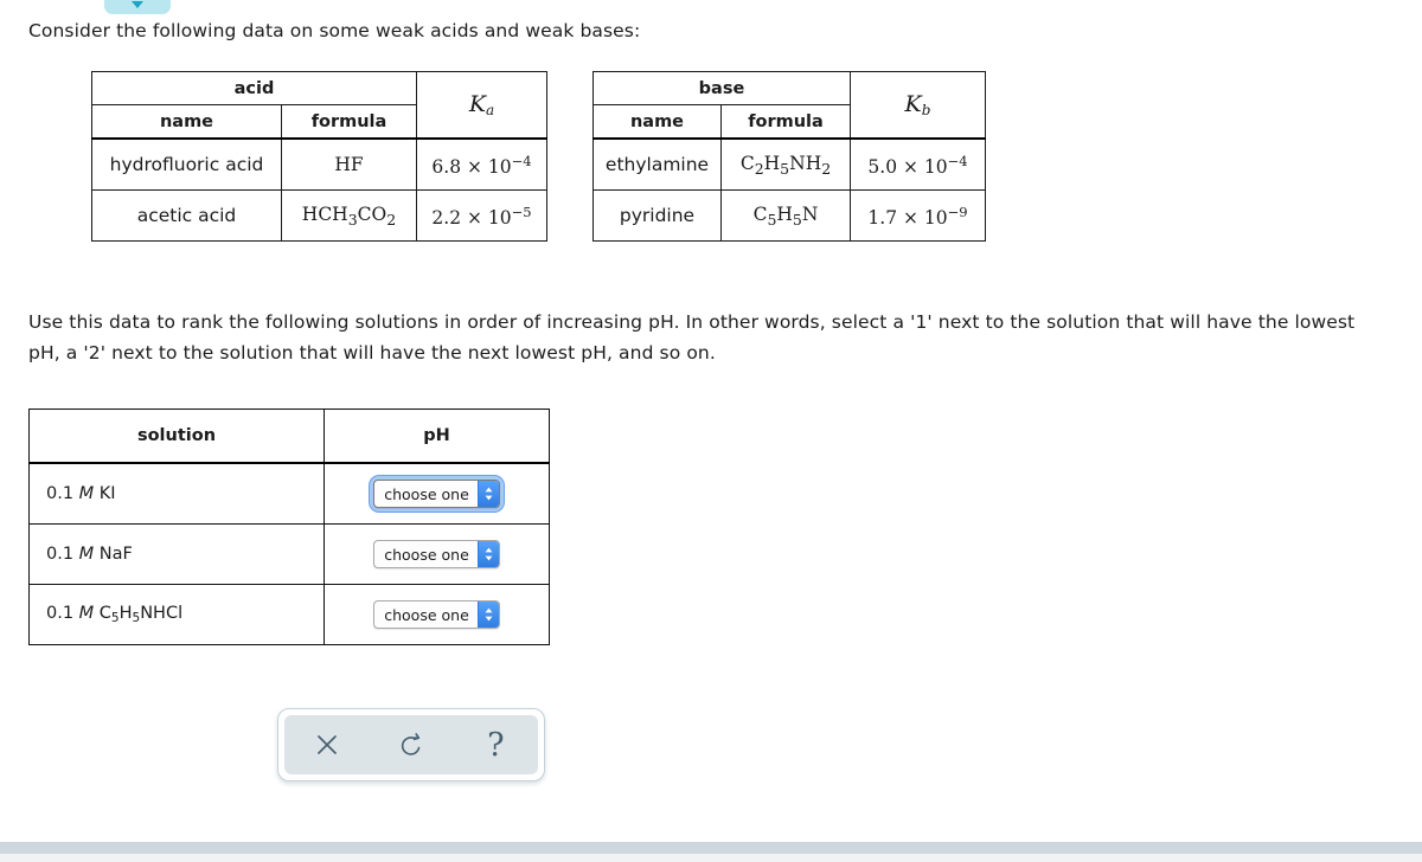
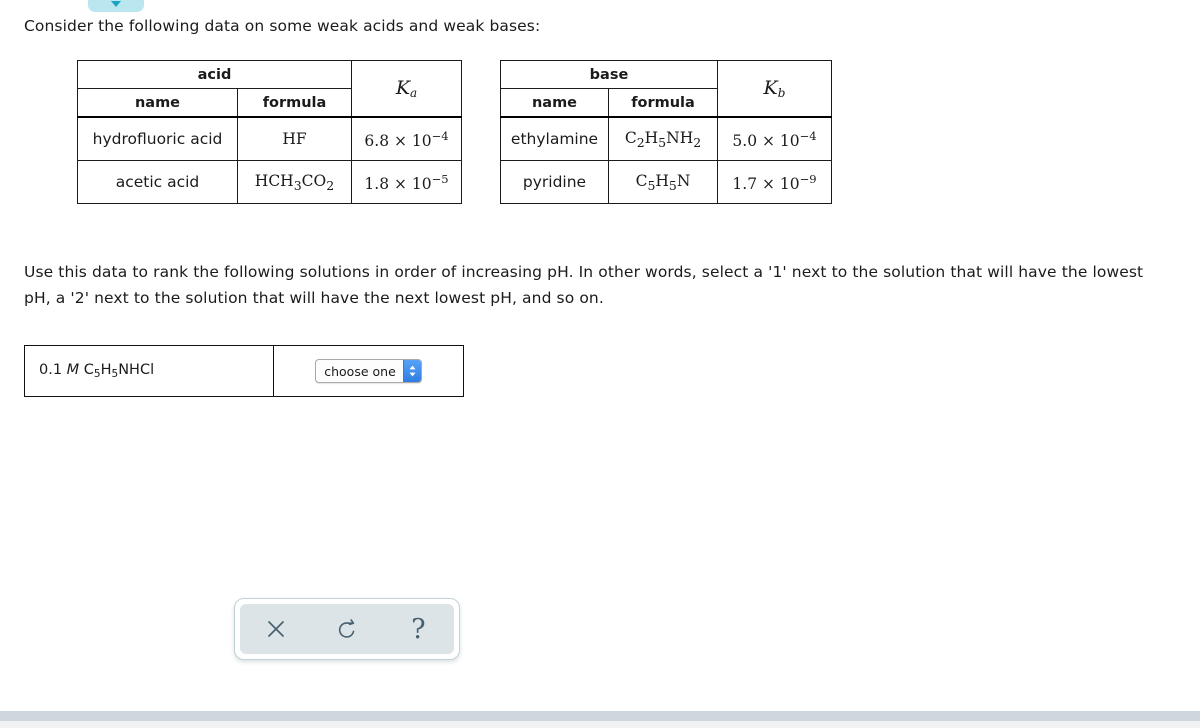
  Consider the following data on some weak acids and weak bases:
  acid	Ka
  name	formula
  hydrofluoric acid	HF	6.8 × 10−4
- acetic acid	HCH3CO2	2.2 × 10−5
+ acetic acid	HCH3CO2	1.8 × 10−5
  base	Kb
  name	formula
  ethylamine	C2H5NH2	5.0 × 10−4
  pyridine	C5H5N	1.7 × 10−9
  Use this data to rank the following solutions in order of increasing pH. In other words, select a '1' next to the solution that will have the lowest pH, a '2' next to the solution that will have the next lowest pH, and so on.
- solution	pH
- 0.1 M KI	choose one
- 0.1 M NaF	choose one
  0.1 M C5H5NHCl	choose one
  ?
